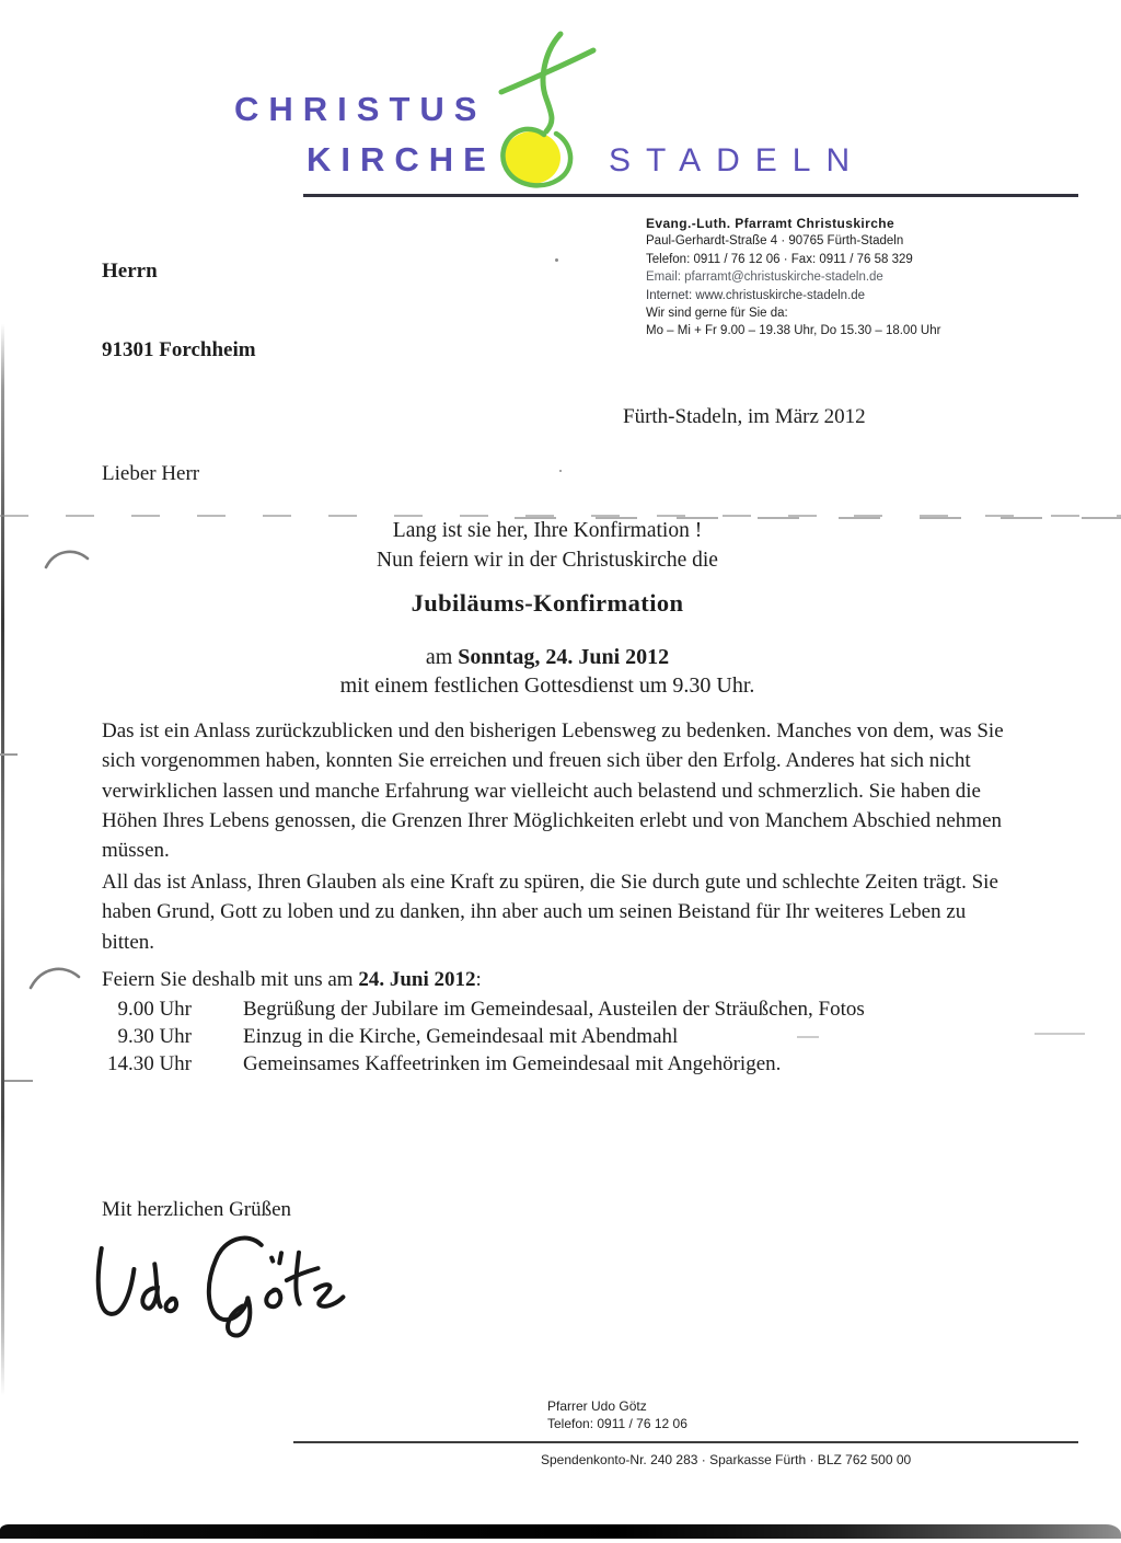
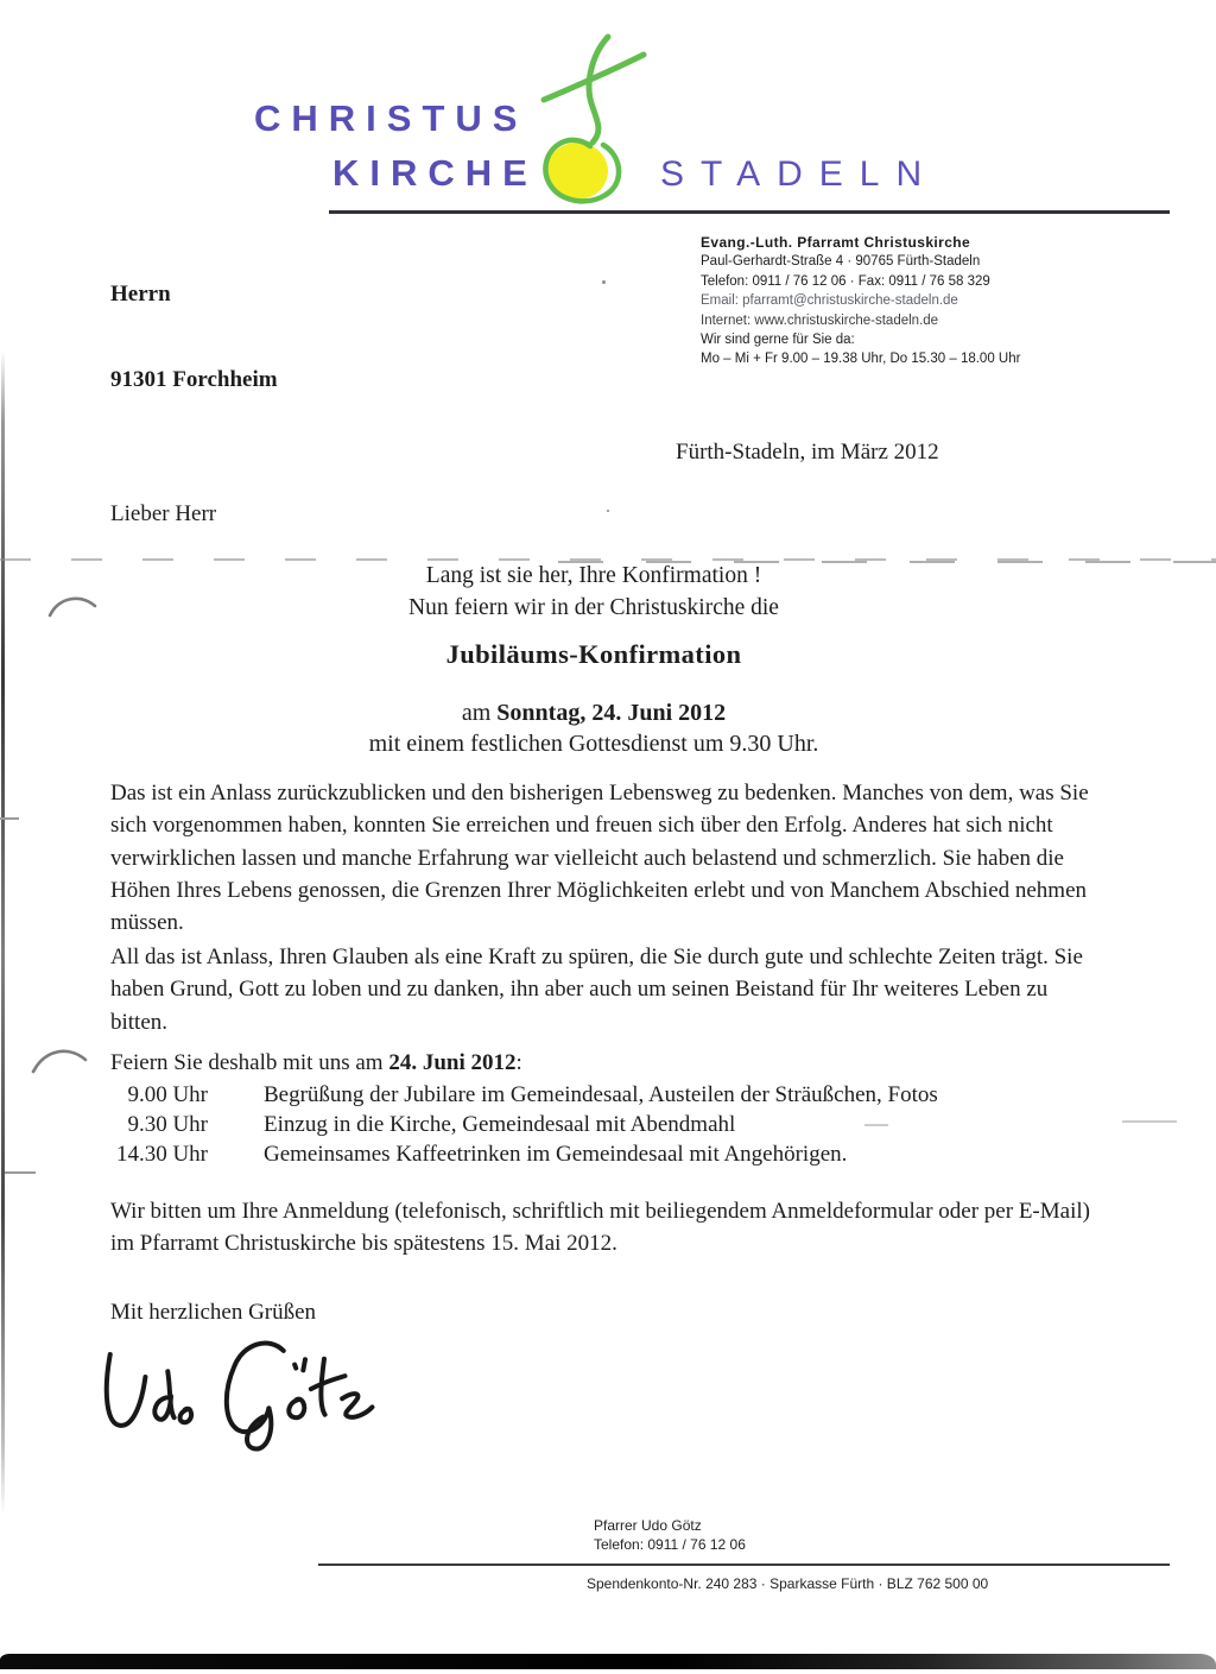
  CHRISTUS
  KIRCHE
  STADELN
  Evang.-Luth. Pfarramt Christuskirche
  Paul-Gerhardt-Straße 4 · 90765 Fürth-Stadeln
  Telefon: 0911 / 76 12 06 · Fax: 0911 / 76 58 329
  Email: pfarramt@christuskirche-stadeln.de
  Internet: www.christuskirche-stadeln.de
  Wir sind gerne für Sie da:
  Mo – Mi + Fr 9.00 – 19.38 Uhr, Do 15.30 – 18.00 Uhr
  Herrn
  91301 Forchheim
  Fürth-Stadeln, im März 2012
  Lieber Herr
  Lang ist sie her, Ihre Konfirmation !
  Nun feiern wir in der Christuskirche die
  Jubiläums-Konfirmation
  am Sonntag, 24. Juni 2012
  mit einem festlichen Gottesdienst um 9.30 Uhr.
  Das ist ein Anlass zurückzublicken und den bisherigen Lebensweg zu bedenken. Manches von dem, was Sie sich vorgenommen haben, konnten Sie erreichen und freuen sich über den Erfolg. Anderes hat sich nicht verwirklichen lassen und manche Erfahrung war vielleicht auch belastend und schmerzlich. Sie haben die Höhen Ihres Lebens genossen, die Grenzen Ihrer Möglichkeiten erlebt und von Manchem Abschied nehmen müssen.
  All das ist Anlass, Ihren Glauben als eine Kraft zu spüren, die Sie durch gute und schlechte Zeiten trägt. Sie haben Grund, Gott zu loben und zu danken, ihn aber auch um seinen Beistand für Ihr weiteres Leben zu bitten.
  Feiern Sie deshalb mit uns am 24. Juni 2012:
  9.00 Uhr
  Begrüßung der Jubilare im Gemeindesaal, Austeilen der Sträußchen, Fotos
  9.30 Uhr
  Einzug in die Kirche, Gemeindesaal mit Abendmahl
  14.30 Uhr
  Gemeinsames Kaffeetrinken im Gemeindesaal mit Angehörigen.
+ Wir bitten um Ihre Anmeldung (telefonisch, schriftlich mit beiliegendem Anmeldeformular oder per E-Mail) im Pfarramt Christuskirche bis spätestens 15. Mai 2012.
  Mit herzlichen Grüßen
  Pfarrer Udo Götz
  Telefon: 0911 / 76 12 06
  Spendenkonto-Nr. 240 283 · Sparkasse Fürth · BLZ 762 500 00
